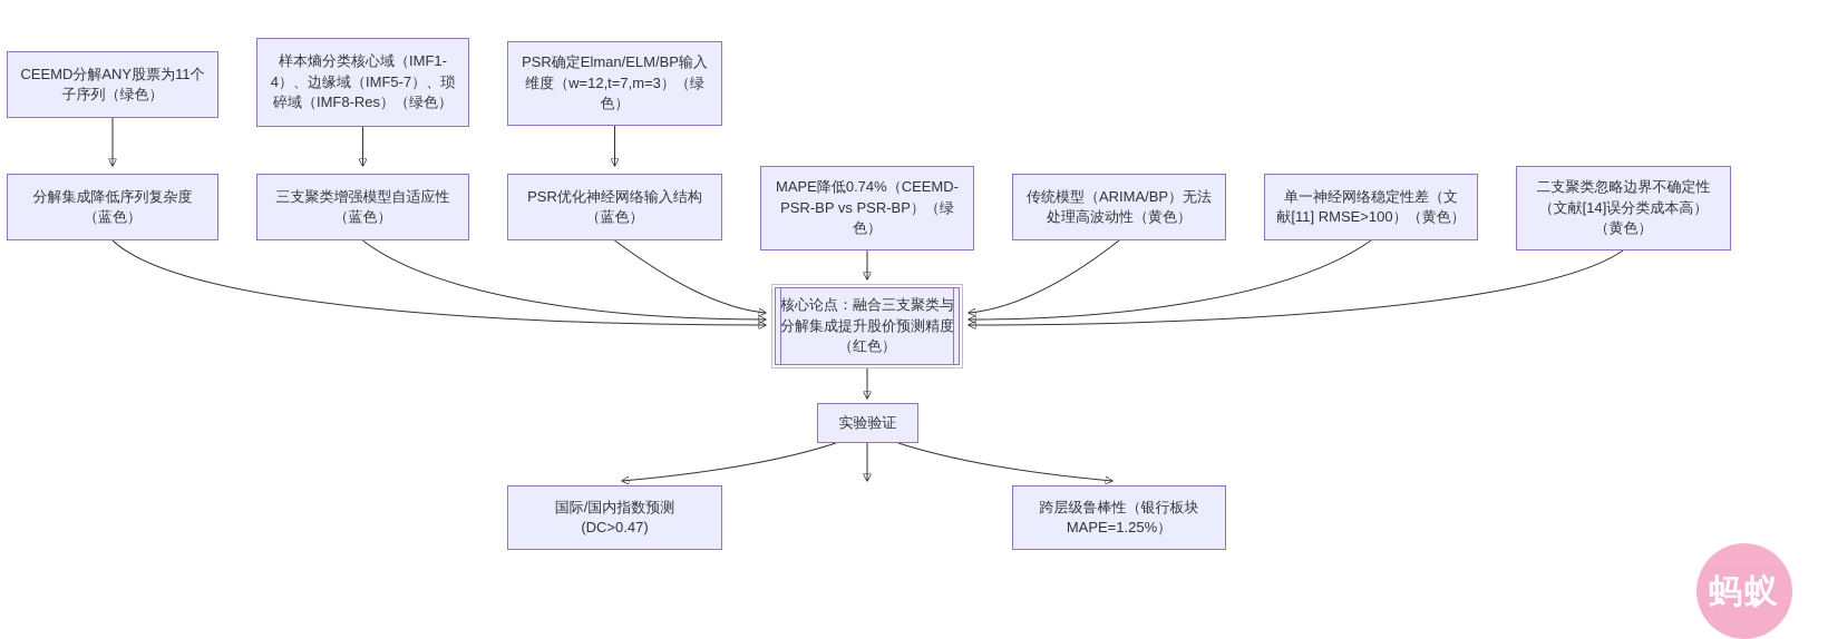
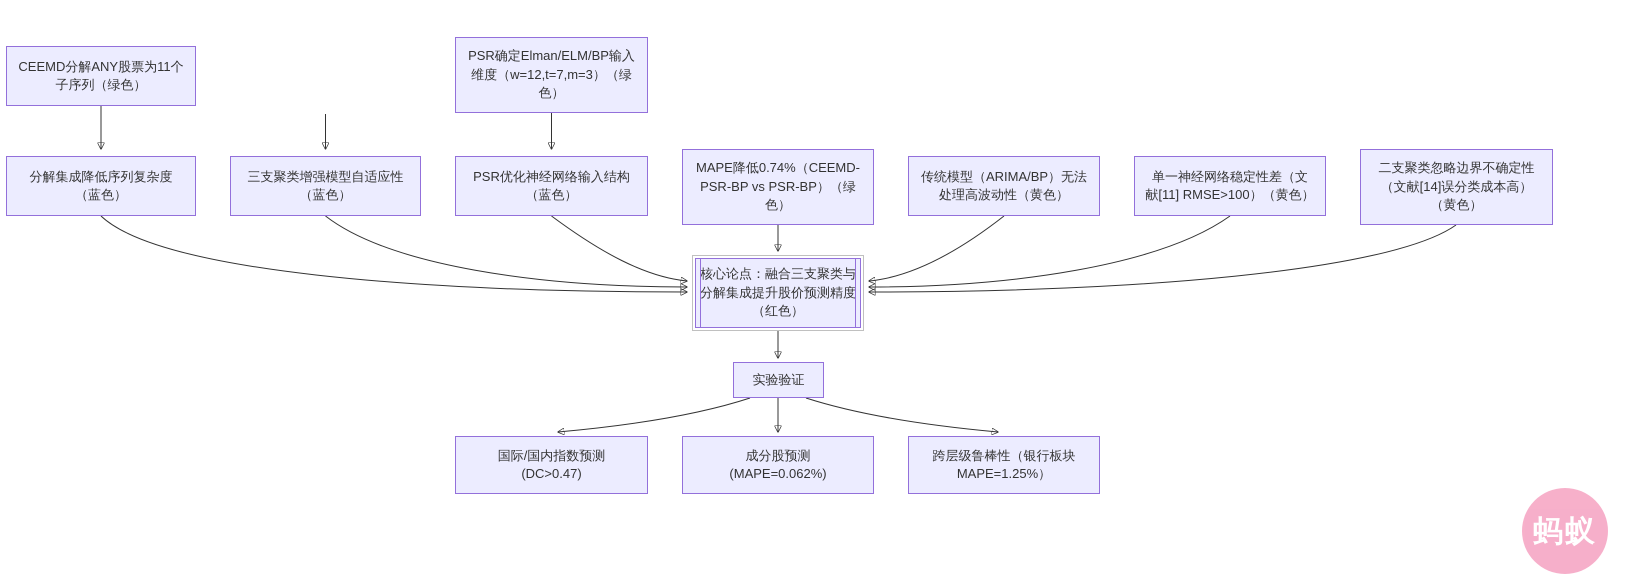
  CEEMD分解ANY股票为11个
  子序列（绿色）
- 样本熵分类核心域（IMF1-
- 4）、边缘域（IMF5-7）、琐
- 碎域（IMF8-Res）（绿色）
  PSR确定Elman/ELM/BP输入
  维度（w=12,t=7,m=3）（绿
  色）
  分解集成降低序列复杂度
  （蓝色）
  三支聚类增强模型自适应性
  （蓝色）
  PSR优化神经网络输入结构
  （蓝色）
  MAPE降低0.74%（CEEMD-
  PSR-BP vs PSR-BP）（绿
  色）
  传统模型（ARIMA/BP）无法
  处理高波动性（黄色）
  单一神经网络稳定性差（文
  献[11] RMSE>100）（黄色）
  二支聚类忽略边界不确定性
  （文献[14]误分类成本高）
  （黄色）
  核心论点：融合三支聚类与
  分解集成提升股价预测精度
  （红色）
  实验验证
  国际/国内指数预测
  (DC>0.47)
+ 成分股预测
+ (MAPE=0.062%)
  跨层级鲁棒性（银行板块
  MAPE=1.25%）
  蚂蚁
